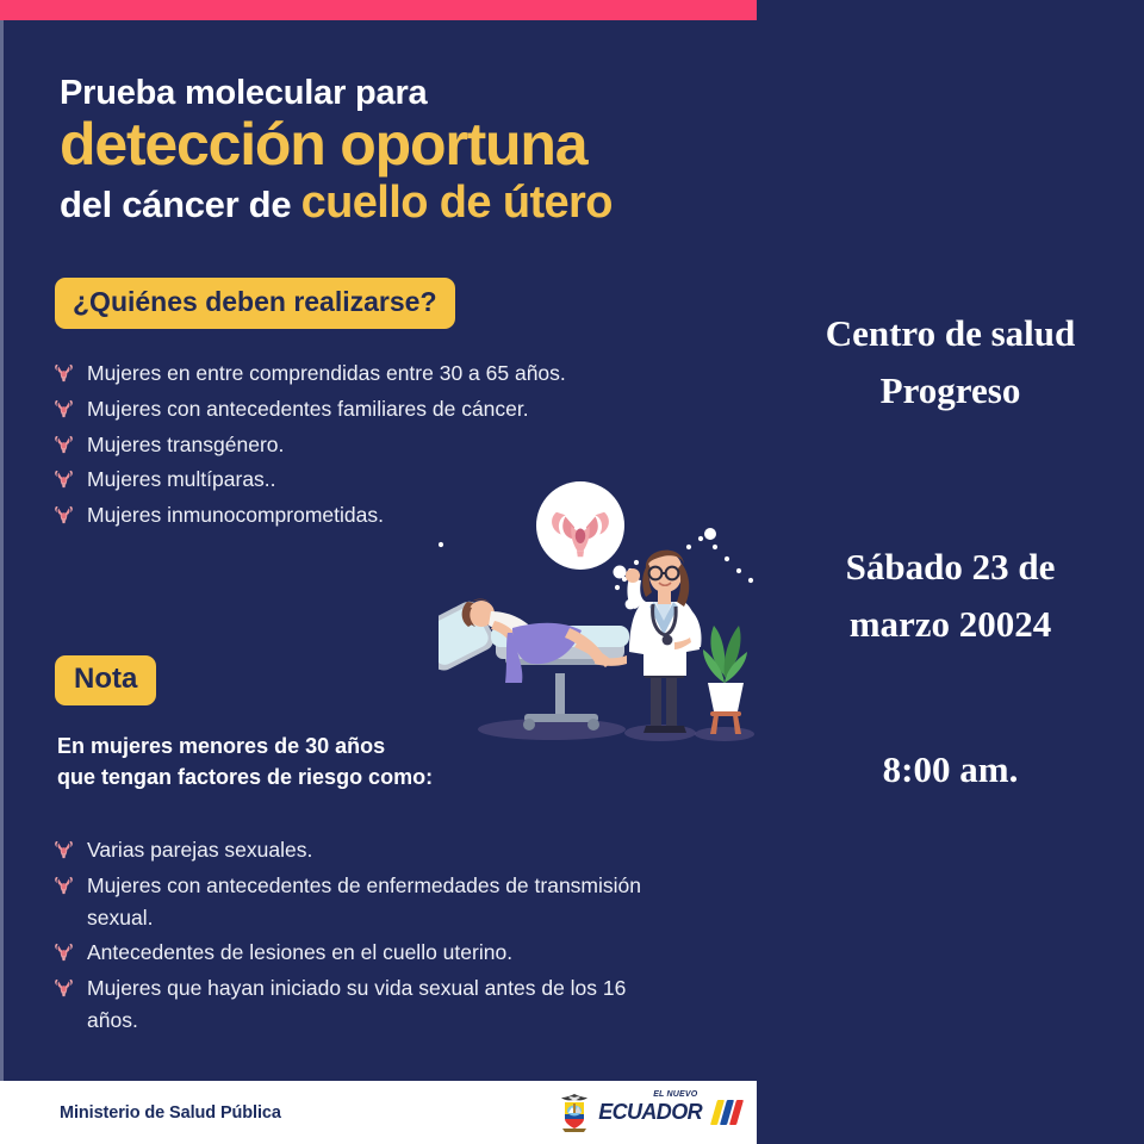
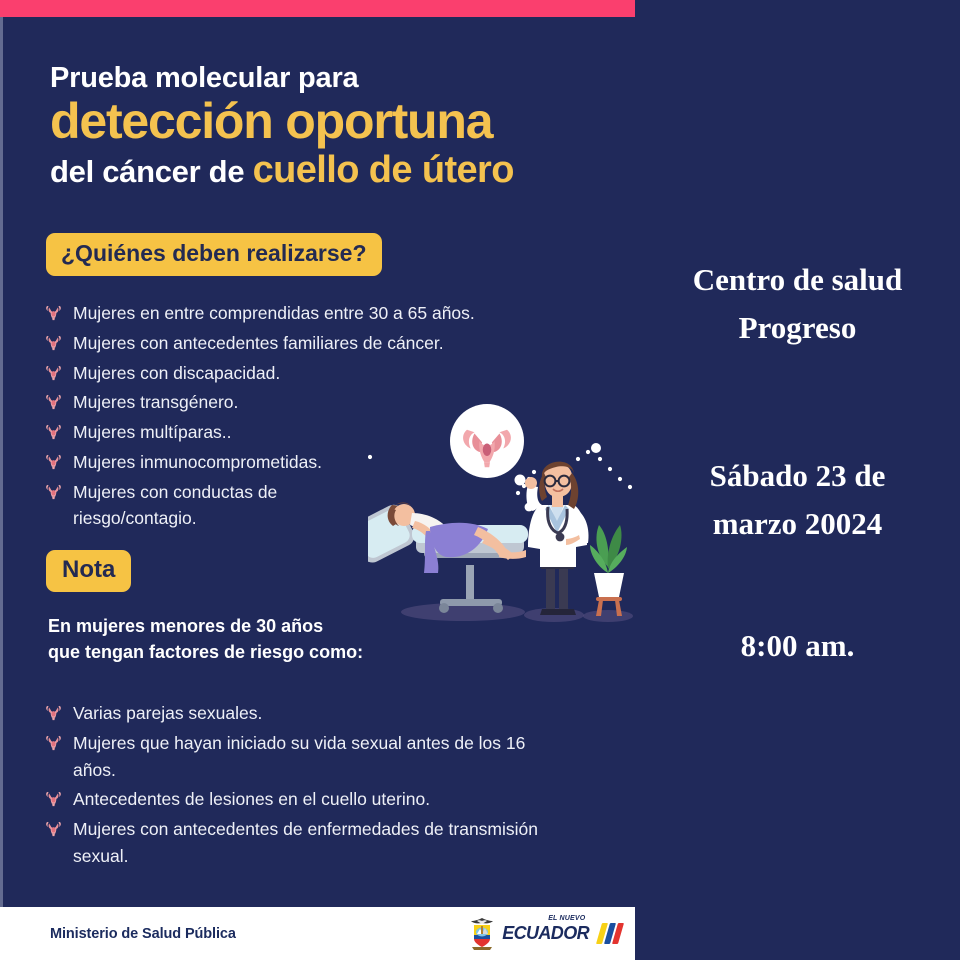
  Prueba molecular para
  detección oportuna
  del cáncer de cuello de útero
  ¿Quiénes deben realizarse?
  Mujeres en entre comprendidas entre 30 a 65 años.
  Mujeres con antecedentes familiares de cáncer.
+ Mujeres con discapacidad.
  Mujeres transgénero.
  Mujeres multíparas..
  Mujeres inmunocomprometidas.
+ Mujeres con conductas de riesgo/contagio.
  Nota
  En mujeres menores de 30 años
  que tengan factores de riesgo como:
  Varias parejas sexuales.
- Mujeres con antecedentes de enfermedades de transmisión sexual.
+ Mujeres que hayan iniciado su vida sexual antes de los 16 años.
  Antecedentes de lesiones en el cuello uterino.
- Mujeres que hayan iniciado su vida sexual antes de los 16 años.
+ Mujeres con antecedentes de enfermedades de transmisión sexual.
  Centro de salud
  Progreso
  Sábado 23 de
  marzo 20024
  8:00 am.
  Ministerio de Salud Pública
  ECUADOR
